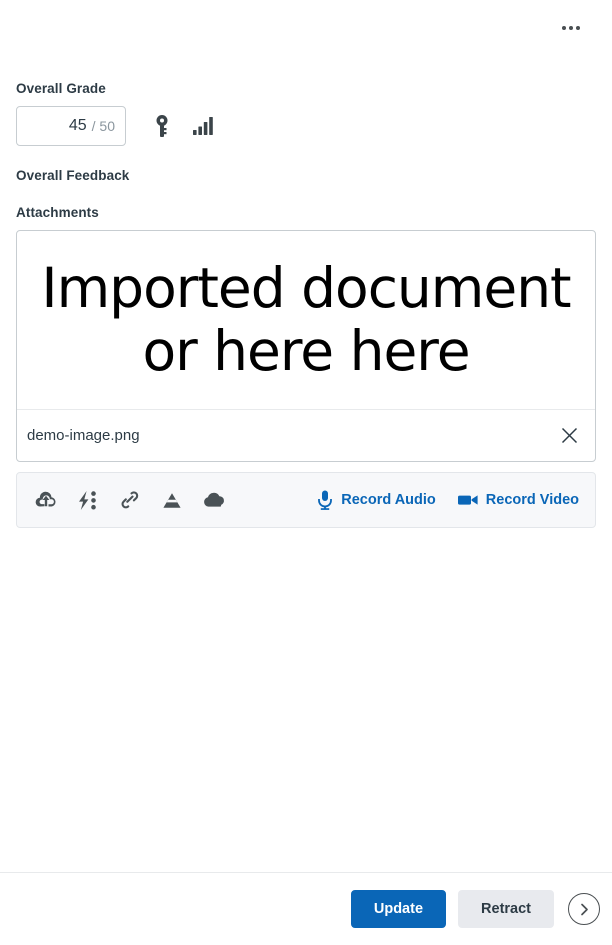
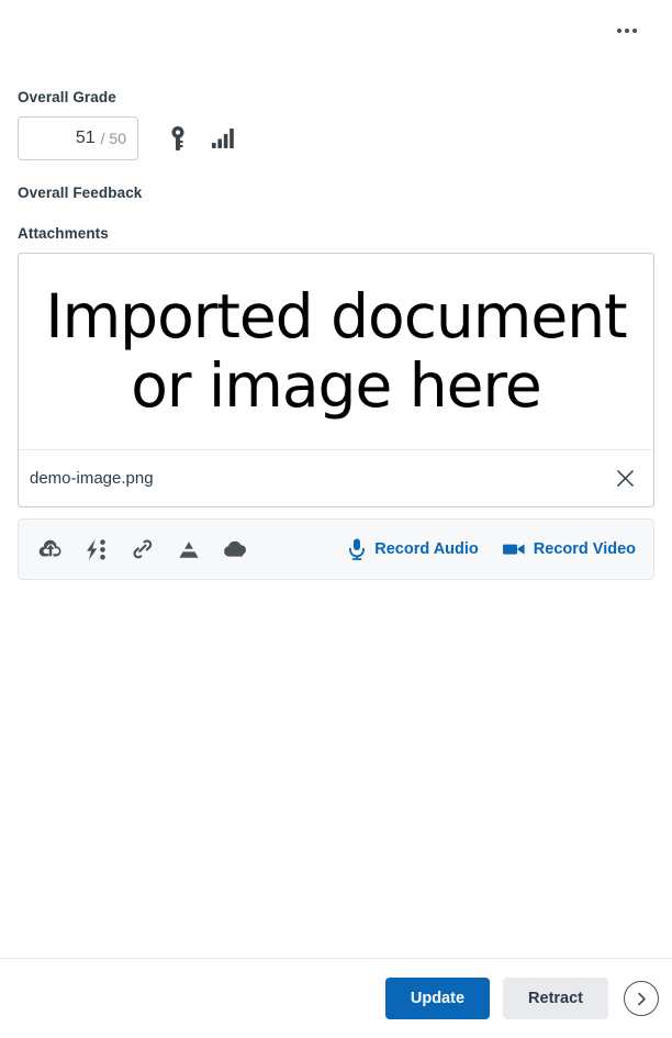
  Overall Grade
- 45
+ 51
  / 50
  Overall Feedback
  Attachments
- Imported document or here here
+ Imported document or image here
  demo-image.png
  Record Audio
  Record Video
  Update
  Retract
